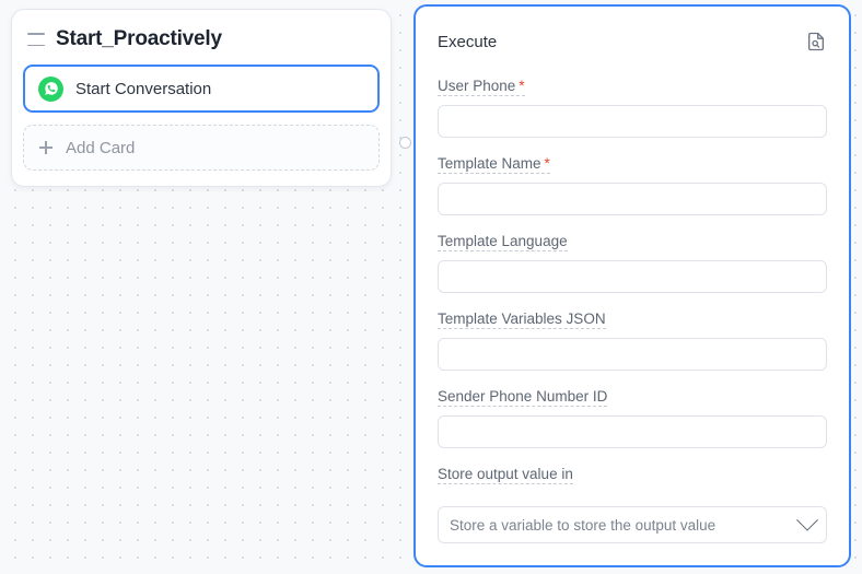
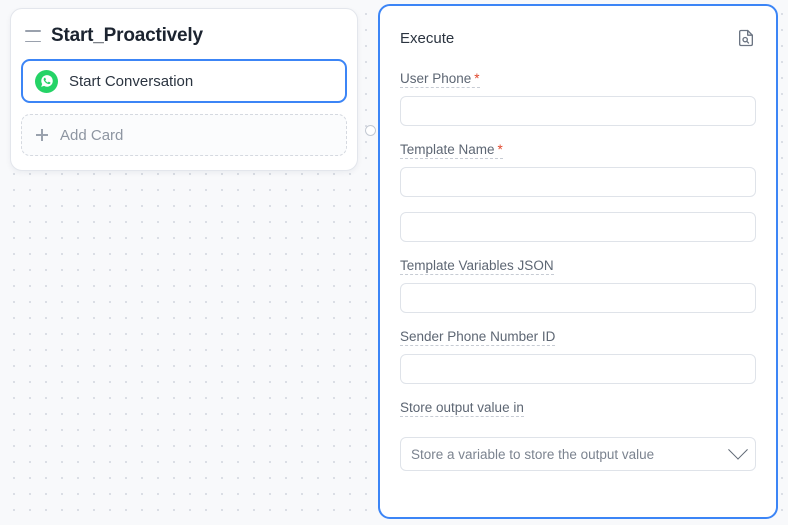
  Start_Proactively
  Start Conversation
  Add Card
  Execute
  User Phone *
  Template Name *
- Template Language
  Template Variables JSON
  Sender Phone Number ID
  Store output value in
  Store a variable to store the output value
